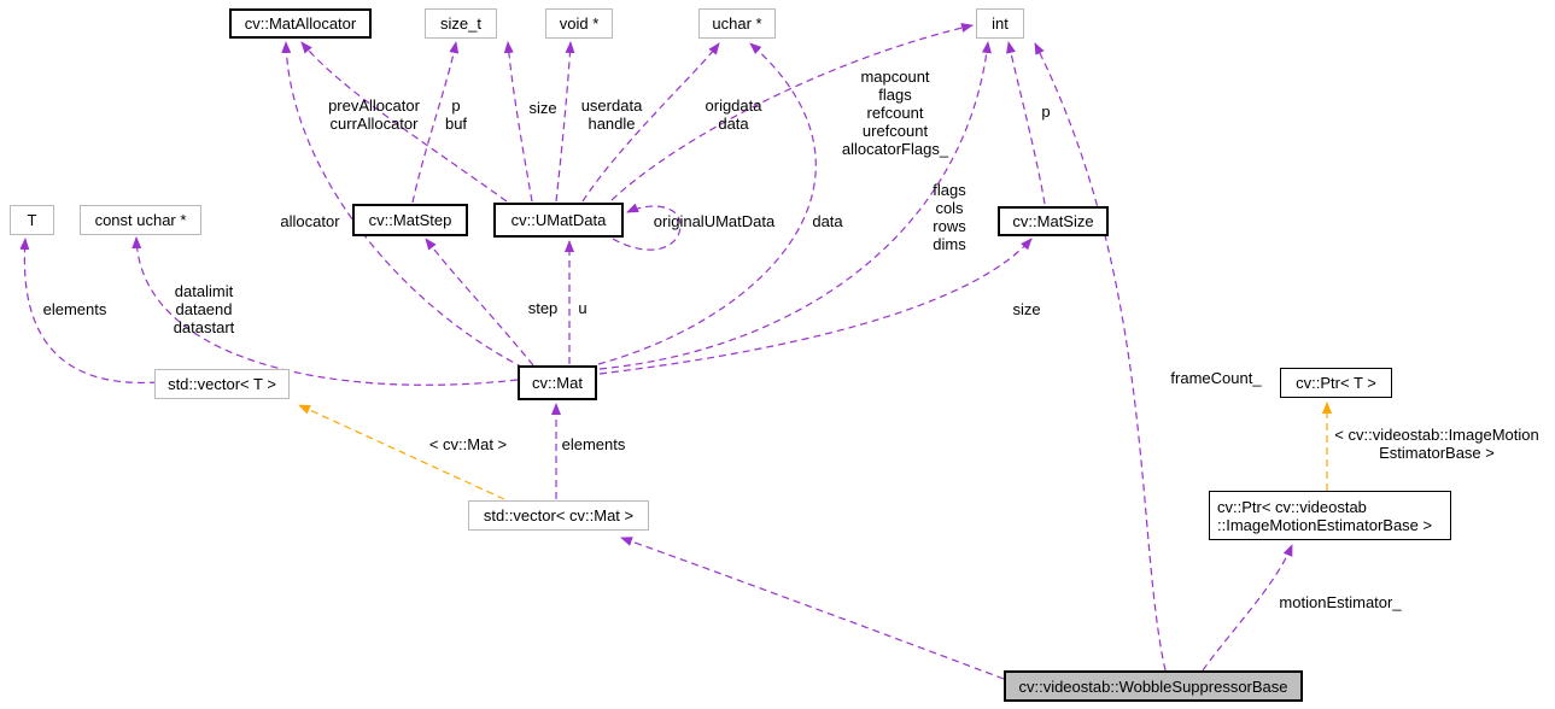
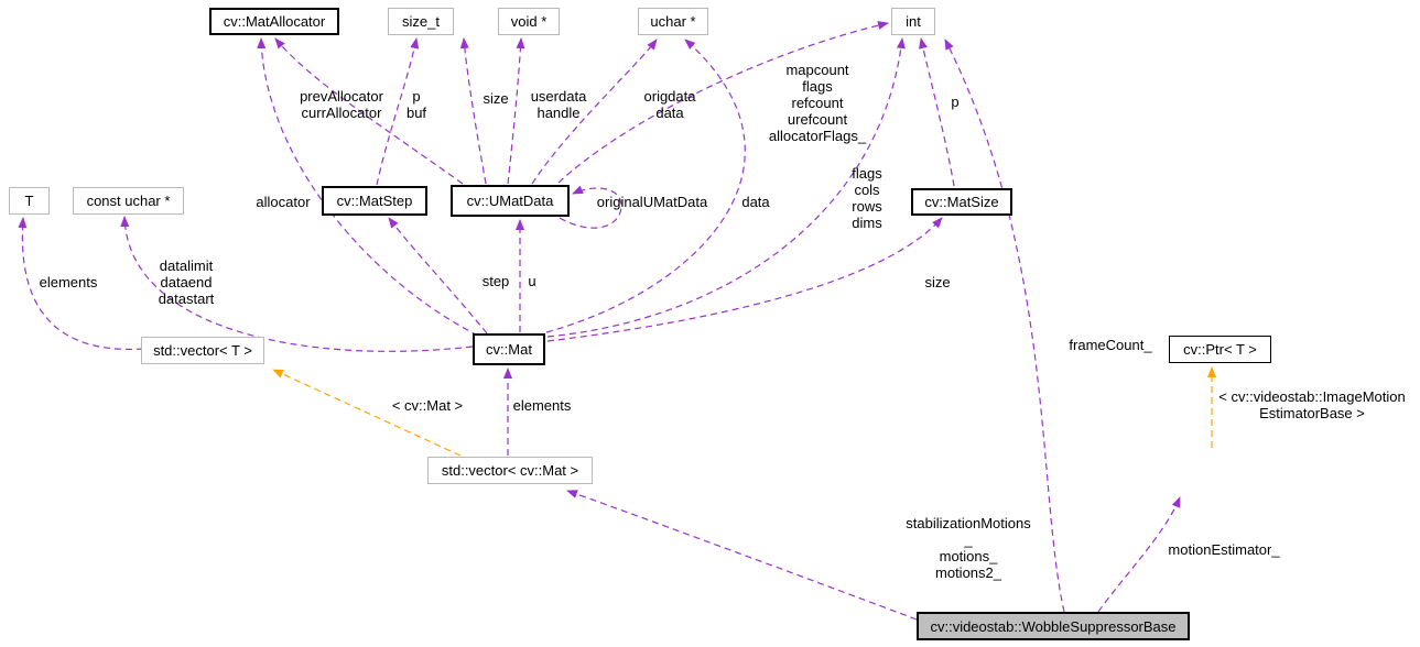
  cv::MatAllocator
  size_t
  void *
  uchar *
  int
  T
  const uchar *
  cv::MatStep
  cv::UMatData
  cv::MatSize
  std::vector< T >
  cv::Mat
  cv::Ptr< T >
  std::vector< cv::Mat >
- cv::Ptr< cv::videostab
- ::ImageMotionEstimatorBase >
  cv::videostab::WobbleSuppressorBase
  prevAllocator
  currAllocator
  p
  buf
  size
  userdata
  handle
  origdata
  data
  mapcount
  flags
  refcount
  urefcount
  allocatorFlags_
  p
  allocator
  originalUMatData
  data
  flags
  cols
  rows
  dims
  elements
  datalimit
  dataend
  datastart
  step
  u
  size
  frameCount_
  < cv::Mat >
  elements
  < cv::videostab::ImageMotion
  EstimatorBase >
+ stabilizationMotions
+ _
+ motions_
+ motions2_
  motionEstimator_
